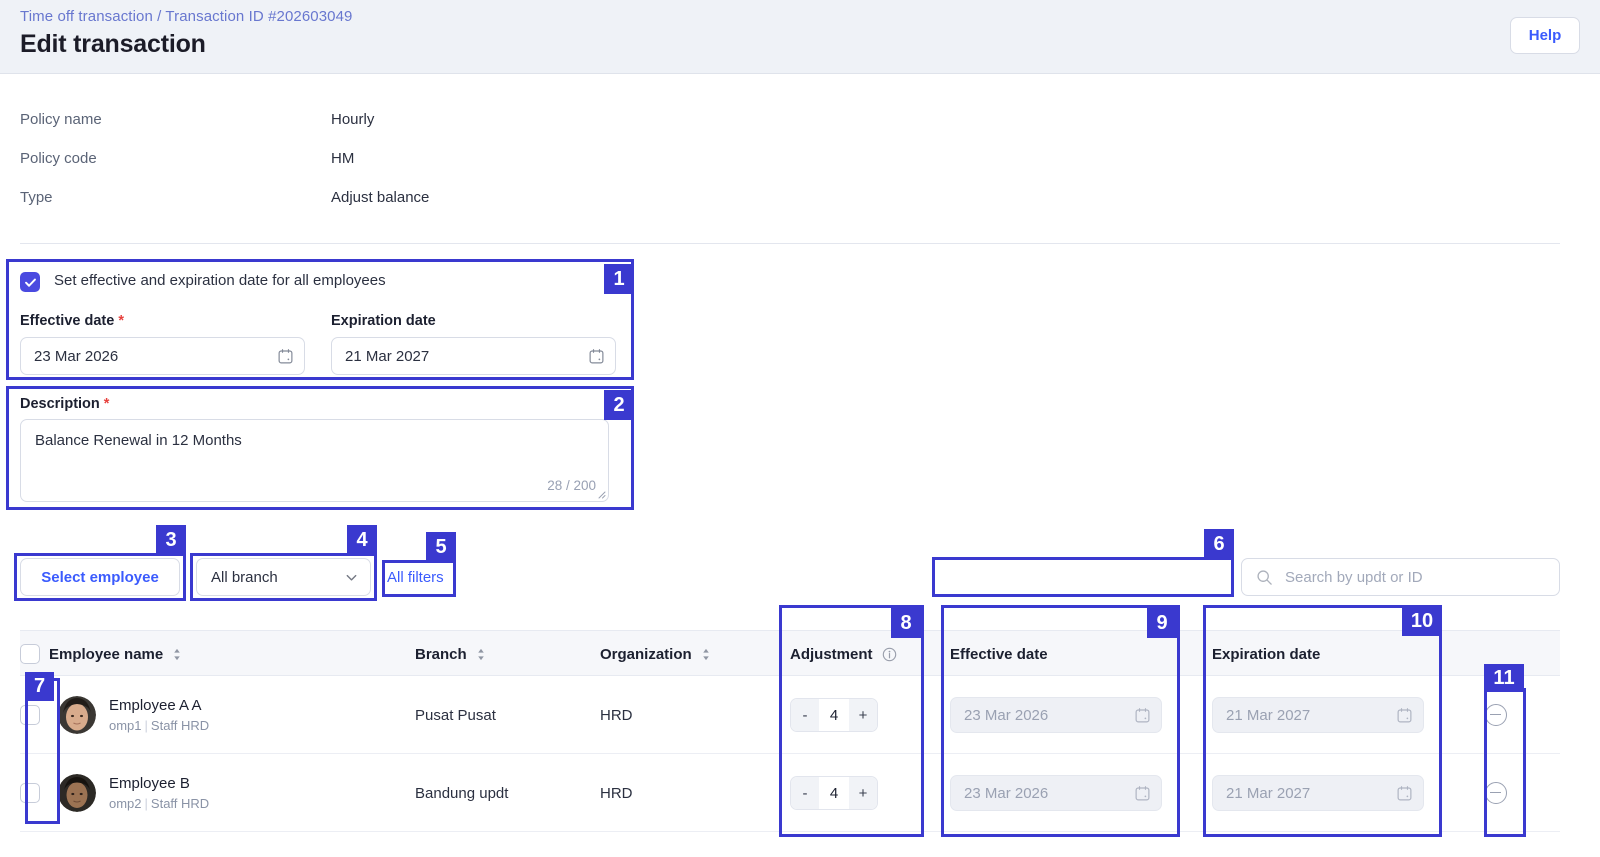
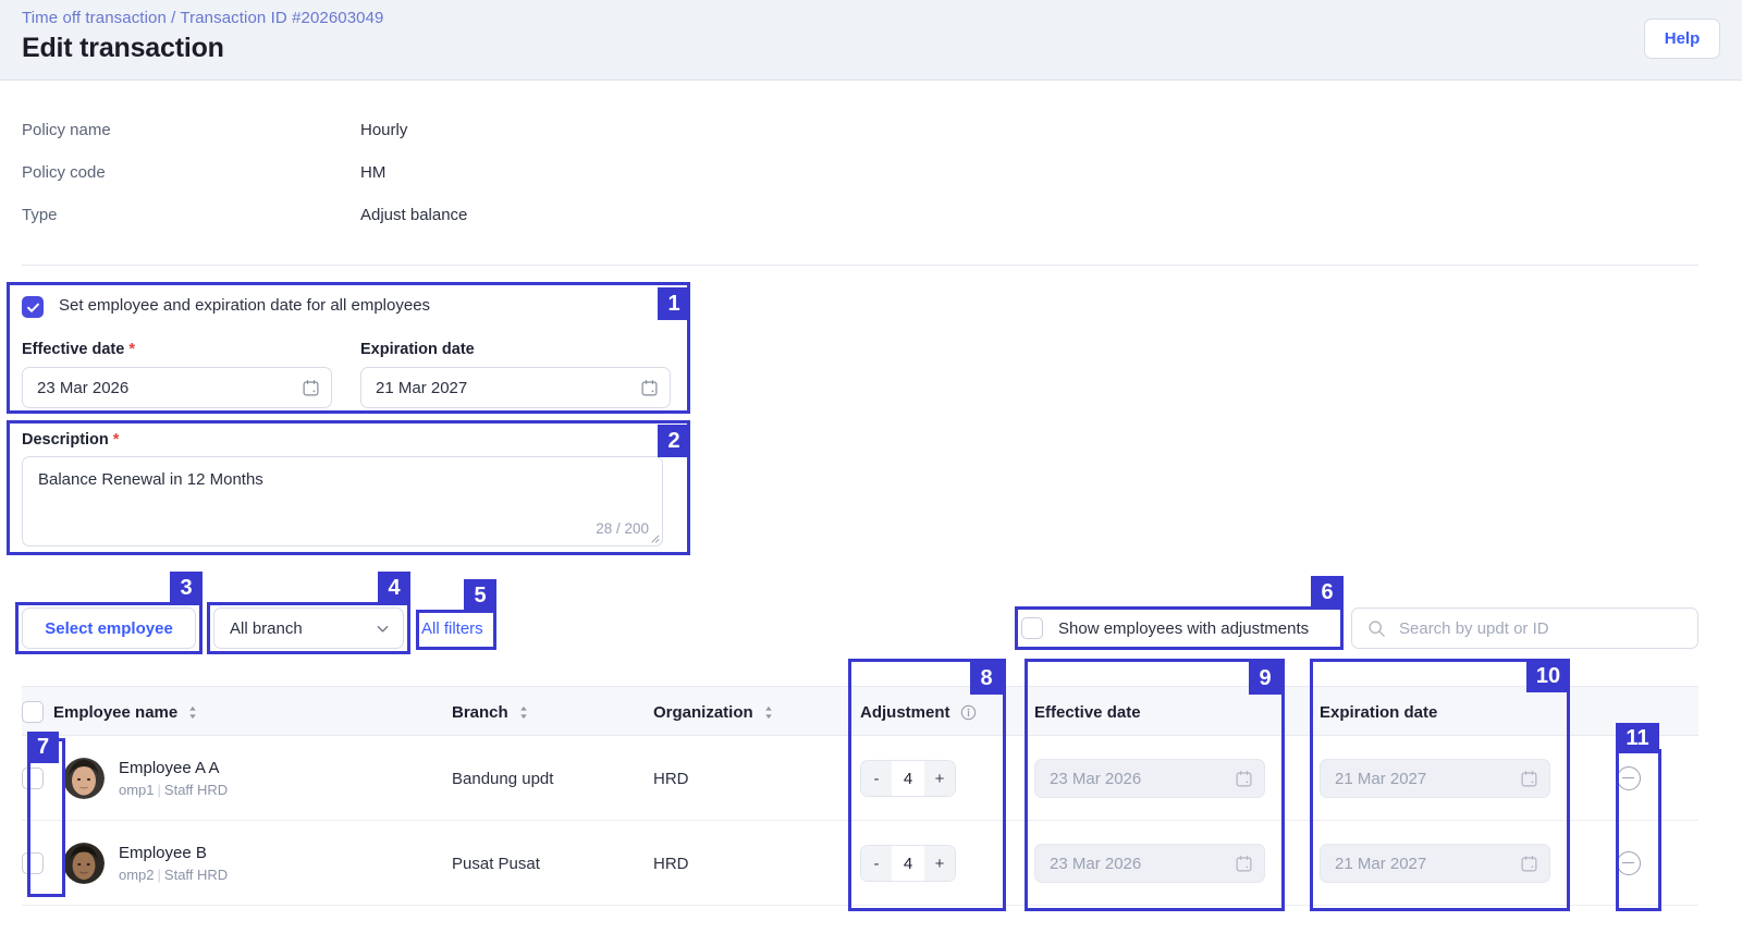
  Time off transaction / Transaction ID #202603049
  Edit transaction
  Help
  Policy name
  Hourly
  Policy code
  HM
  Type
  Adjust balance
- Set effective and expiration date for all employees
+ Set employee and expiration date for all employees
  Effective date *
  23 Mar 2026
  Expiration date
  21 Mar 2027
  Description *
  Balance Renewal in 12 Months
  28 / 200
  Select employee
  All branch
  All filters
+ Show employees with adjustments
  Search by updt or ID
  Employee name
  Branch
  Organization
  Adjustment
  Effective date
  Expiration date
  Employee A A
  omp1 | Staff HRD
- Pusat Pusat
+ Bandung updt
  HRD
  -
  4
  +
  23 Mar 2026
  21 Mar 2027
  Employee B
  omp2 | Staff HRD
- Bandung updt
+ Pusat Pusat
  HRD
  -
  4
  +
  23 Mar 2026
  21 Mar 2027
  1
  2
  3
  4
  5
  6
  7
  8
  9
  10
  11
